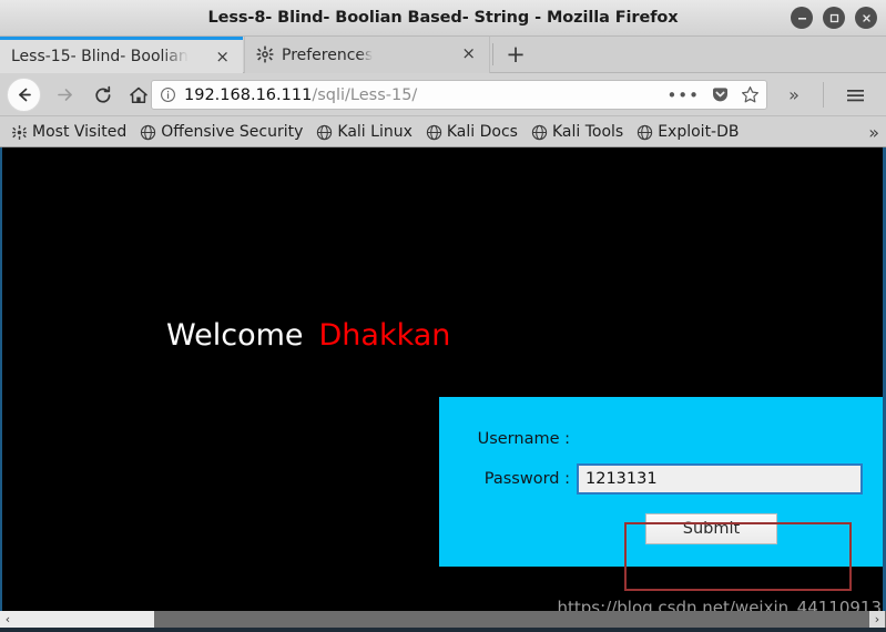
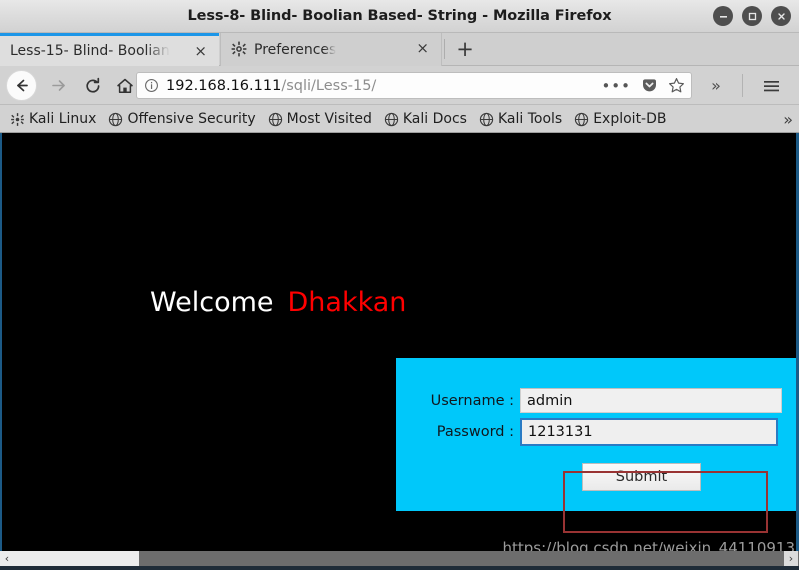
  Less-8- Blind- Boolian Based- String - Mozilla Firefox
  Less-15- Blind- Boolian
  ×
  Preferences
  ×
  +
  192.168.16.111/sqli/Less-15/
  •••
  »
- Most Visited
+ Kali Linux
  Offensive Security
- Kali Linux
+ Most Visited
  Kali Docs
  Kali Tools
  Exploit-DB
  »
  Welcome Dhakkan
  Username :
+ admin
  Password :
  1213131
  Submit
  https://blog.csdn.net/weixin_44110913
  ‹
  ›
